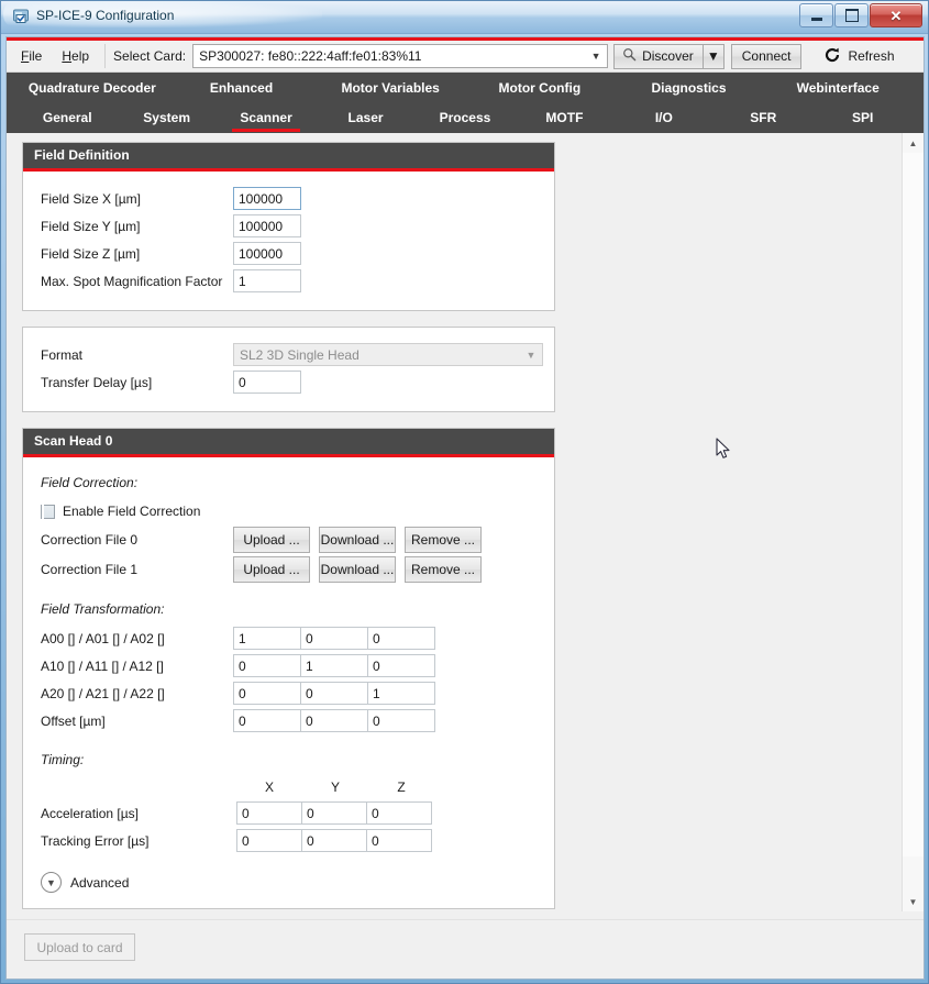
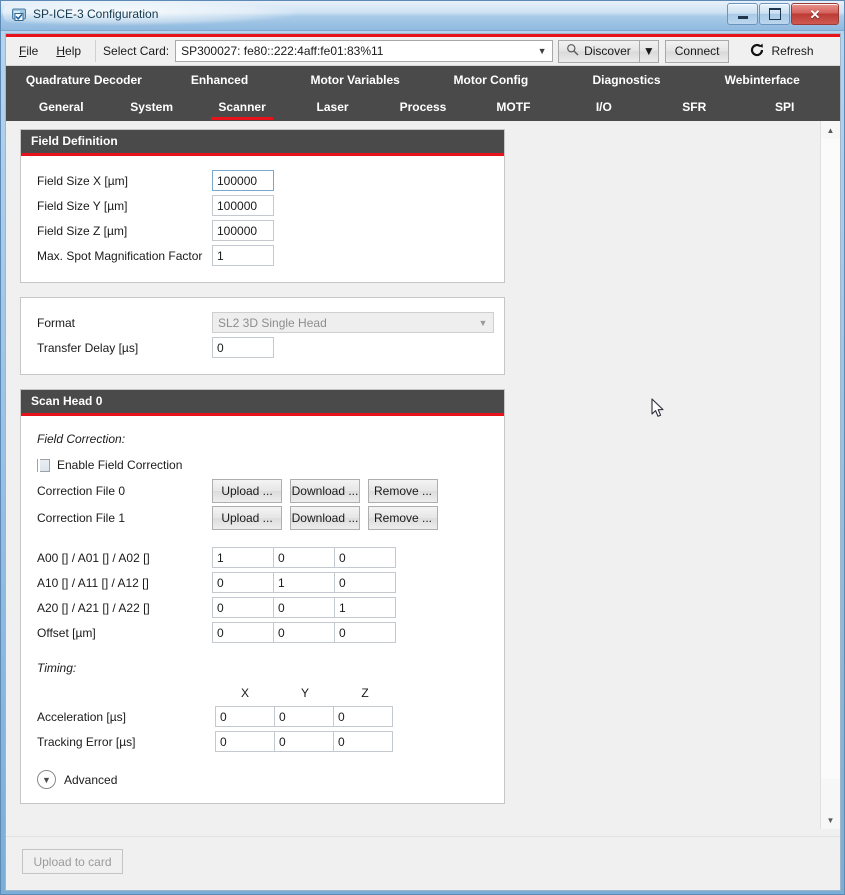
- SP-ICE-9 Configuration
+ SP-ICE-3 Configuration
  ✕
  File
  Help
  Select Card:
  SP300027: fe80::222:4aff:fe01:83%11
  ▼
  Discover
  ▼
  Connect
  Refresh
  Quadrature Decoder
  Enhanced
  Motor Variables
  Motor Config
  Diagnostics
  Webinterface
  General
  System
  Scanner
  Laser
  Process
  MOTF
  I/O
  SFR
  SPI
  Field Definition
  Field Size X [µm]
  100000
  Field Size Y [µm]
  100000
  Field Size Z [µm]
  100000
  Max. Spot Magnification Factor
  1
  Format
  SL2 3D Single Head
  ▼
  Transfer Delay [µs]
  0
  Scan Head 0
  Field Correction:
  Enable Field Correction
  Correction File 0
  Upload ...
  Download ...
  Remove ...
  Correction File 1
  Upload ...
  Download ...
  Remove ...
- Field Transformation:
  A00 [] / A01 [] / A02 []
  1
  0
  0
  A10 [] / A11 [] / A12 []
  0
  1
  0
  A20 [] / A21 [] / A22 []
  0
  0
  1
  Offset [µm]
  0
  0
  0
  Timing:
  X
  Y
  Z
  Acceleration [µs]
  0
  0
  0
  Tracking Error [µs]
  0
  0
  0
  ▼
  Advanced
  ▲
  ▼
  Upload to card
